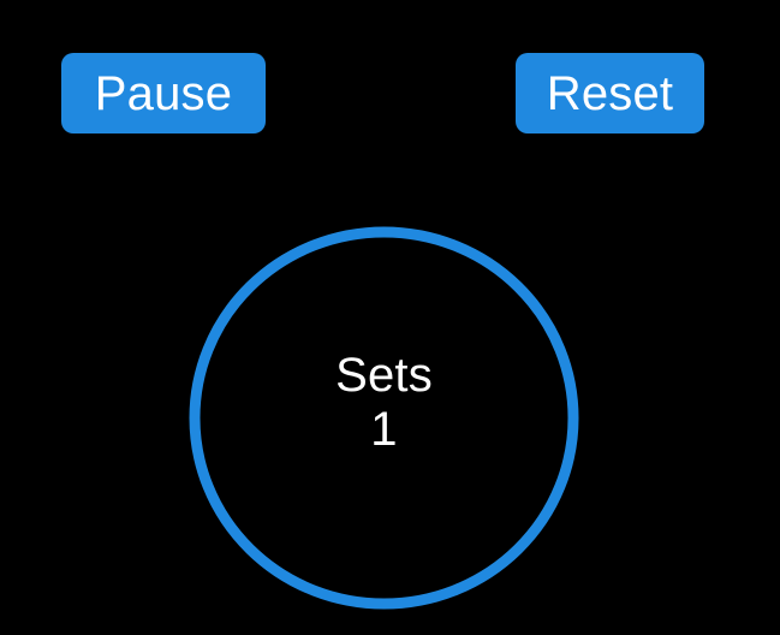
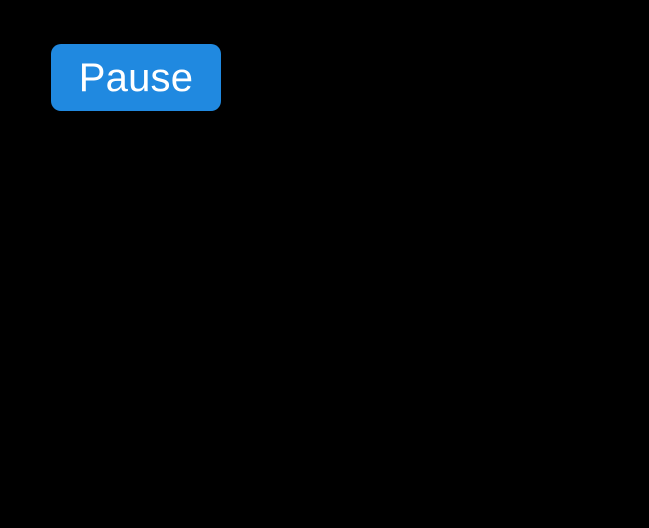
  Pause
- Reset
- Sets
- 1
